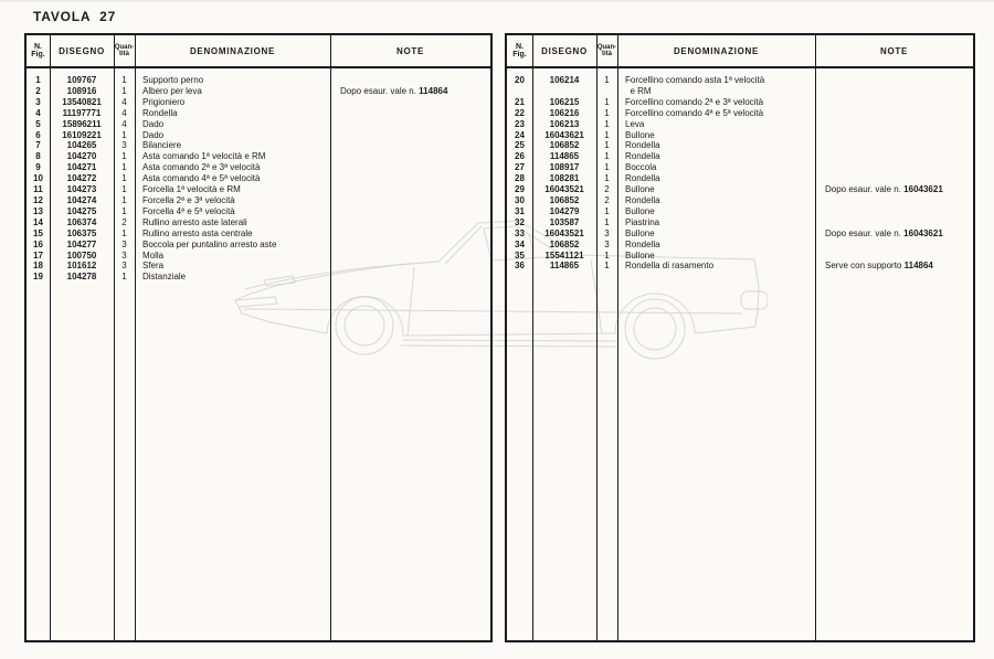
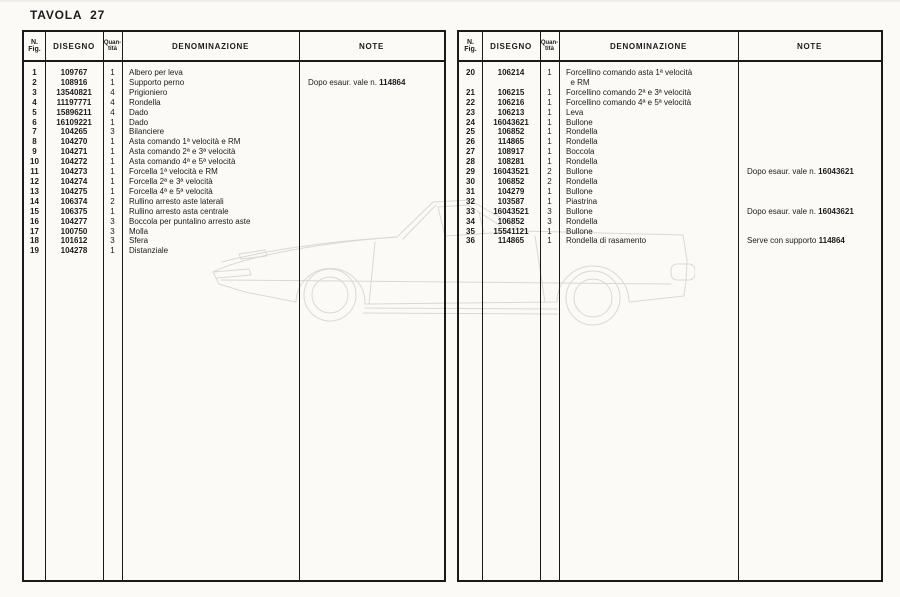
  TAVOLA 27
  DISEGNO
  DENOMINAZIONE
  NOTE
  1
  109767
  1
- Supporto perno
+ Albero per leva
  2
  108916
  1
- Albero per leva
+ Supporto perno
  Dopo esaur. vale n. 114864
  3
  13540821
  4
  Prigioniero
  4
  11197771
  4
  Rondella
  5
  15896211
  4
  Dado
  6
  16109221
  1
  Dado
  7
  104265
  3
  Bilanciere
  8
  104270
  1
  Asta comando 1ª velocità e RM
  9
  104271
  1
  Asta comando 2ª e 3ª velocità
  10
  104272
  1
  Asta comando 4ª e 5ª velocità
  11
  104273
  1
  Forcella 1ª velocità e RM
  12
  104274
  1
  Forcella 2ª e 3ª velocità
  13
  104275
  1
  Forcella 4ª e 5ª velocità
  14
  106374
  2
  Rullino arresto aste laterali
  15
  106375
  1
  Rullino arresto asta centrale
  16
  104277
  3
  Boccola per puntalino arresto aste
  17
  100750
  3
  Molla
  18
  101612
  3
  Sfera
  19
  104278
  1
  Distanziale
  DISEGNO
  DENOMINAZIONE
  NOTE
  20
  106214
  1
  Forcellino comando asta 1ª velocità
  e RM
  21
  106215
  1
  Forcellino comando 2ª e 3ª velocità
  22
  106216
  1
  Forcellino comando 4ª e 5ª velocità
  23
  106213
  1
  Leva
  24
  16043621
  1
  Bullone
  25
  106852
  1
  Rondella
  26
  114865
  1
  Rondella
  27
  108917
  1
  Boccola
  28
  108281
  1
  Rondella
  29
  16043521
  2
  Bullone
  Dopo esaur. vale n. 16043621
  30
  106852
  2
  Rondella
  31
  104279
  1
  Bullone
  32
  103587
  1
  Piastrina
  33
  16043521
  3
  Bullone
  Dopo esaur. vale n. 16043621
  34
  106852
  3
  Rondella
  35
  15541121
  1
  Bullone
  36
  114865
  1
  Rondella di rasamento
  Serve con supporto 114864
